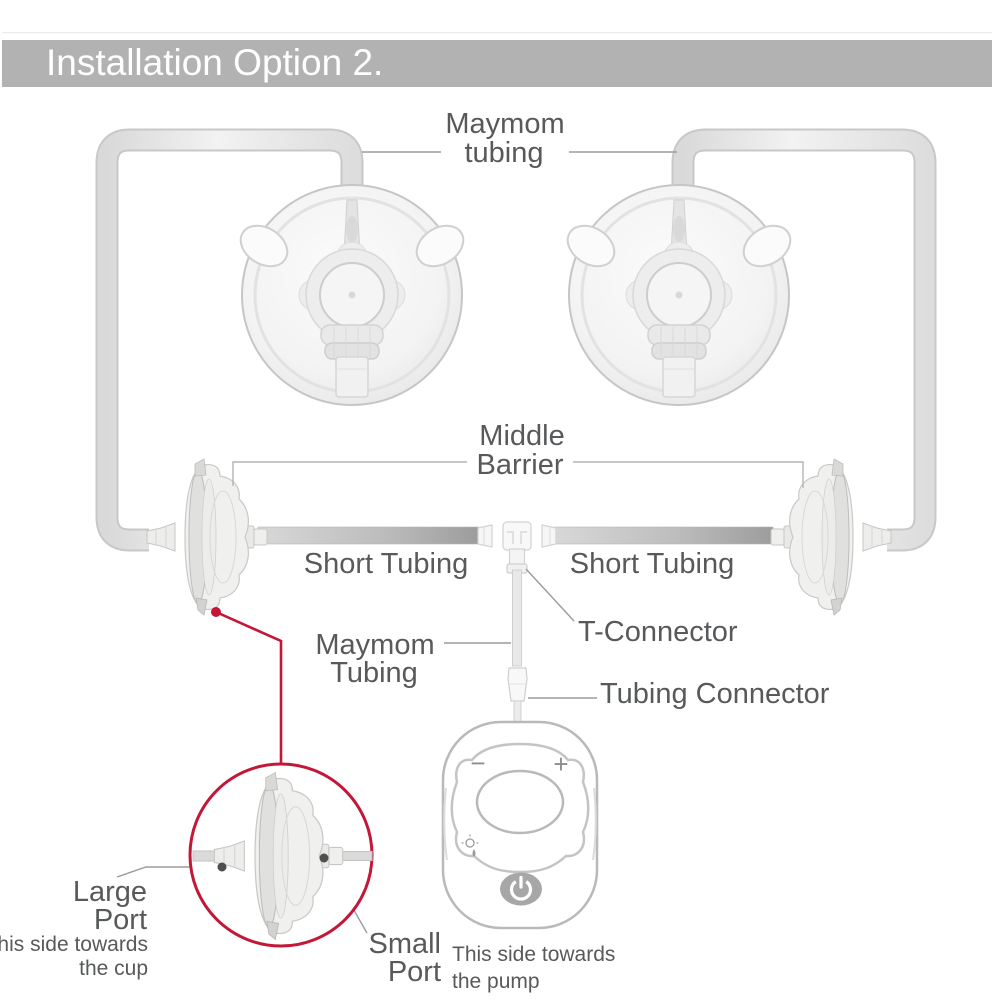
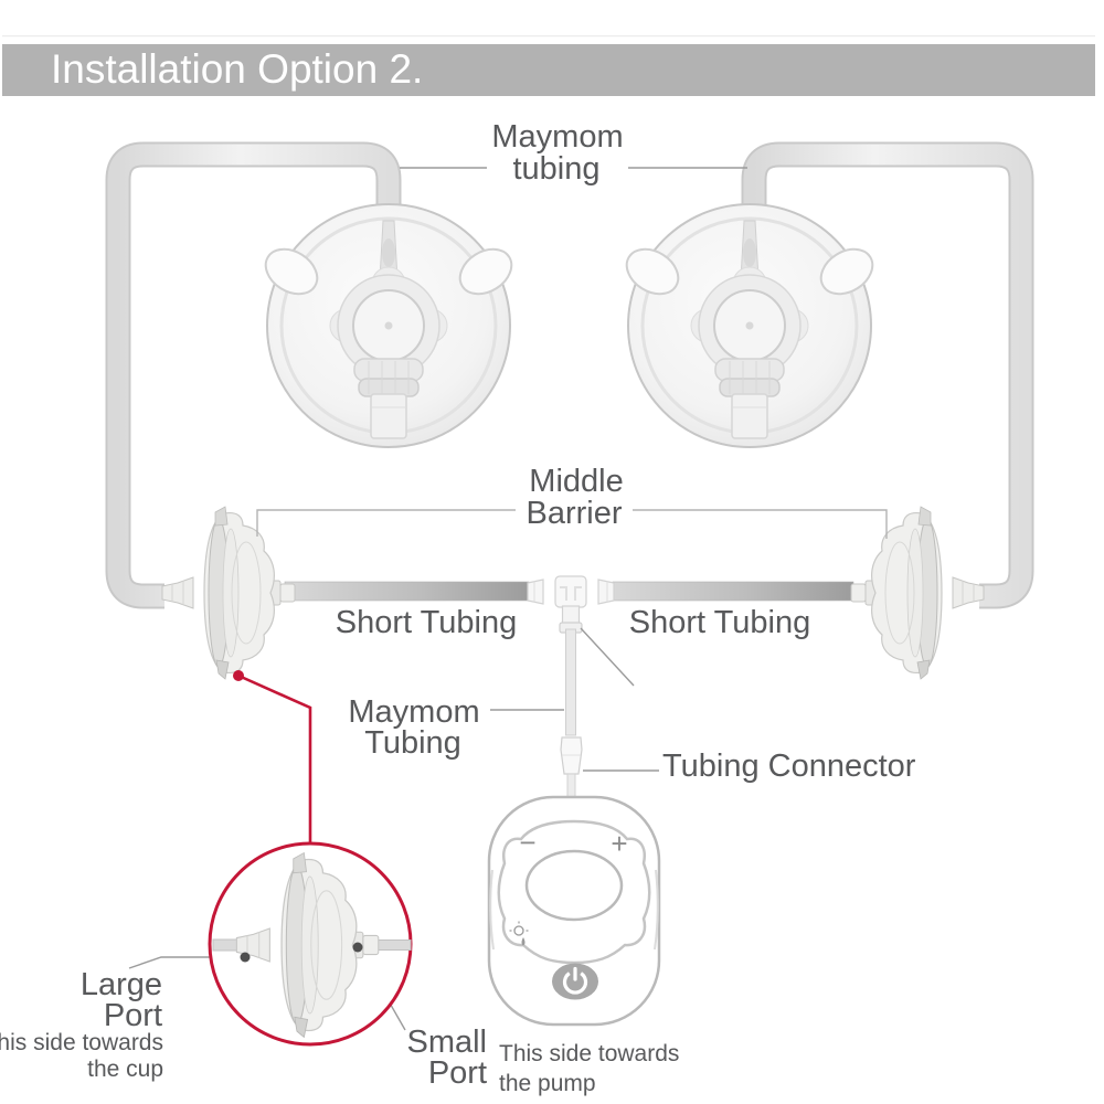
  Installation Option 2.
  −
  +
  Maymom
  tubing
  Middle
  Barrier
  Short Tubing
  Short Tubing
- T-Connector
  Maymom
  Tubing
  Tubing Connector
  Large
  Port
  his side towards
  the cup
  Small
  Port
  This side towards
  the pump
